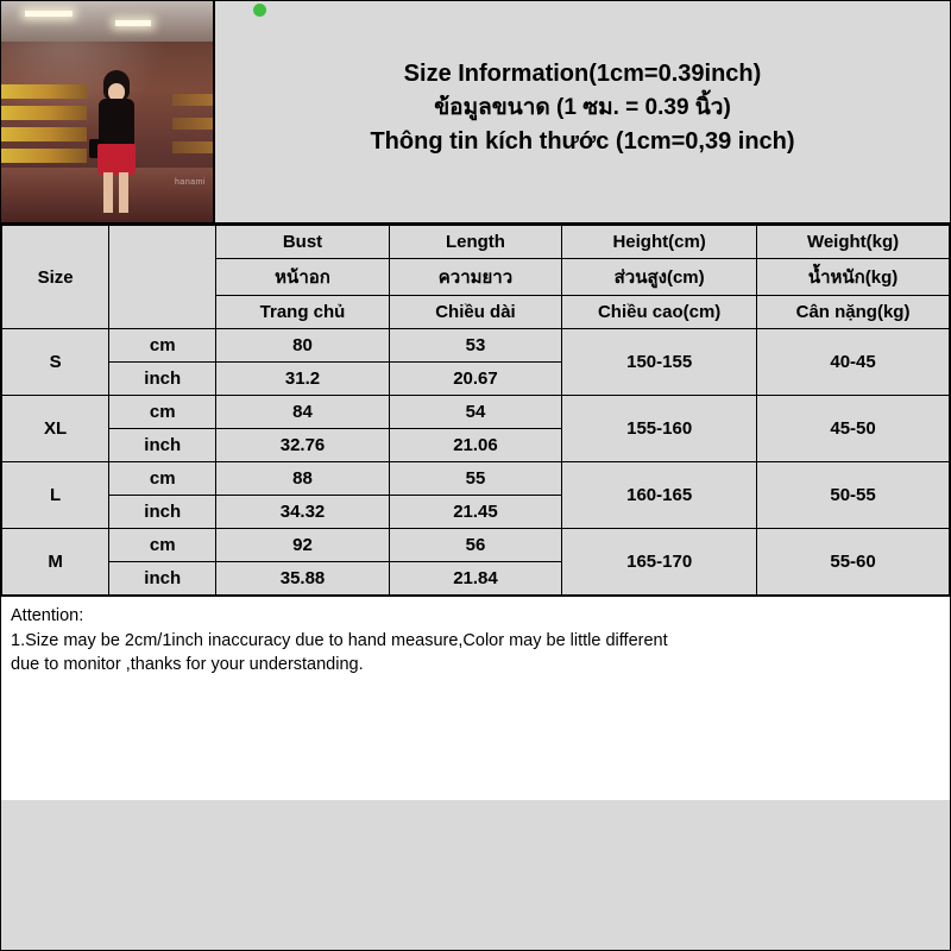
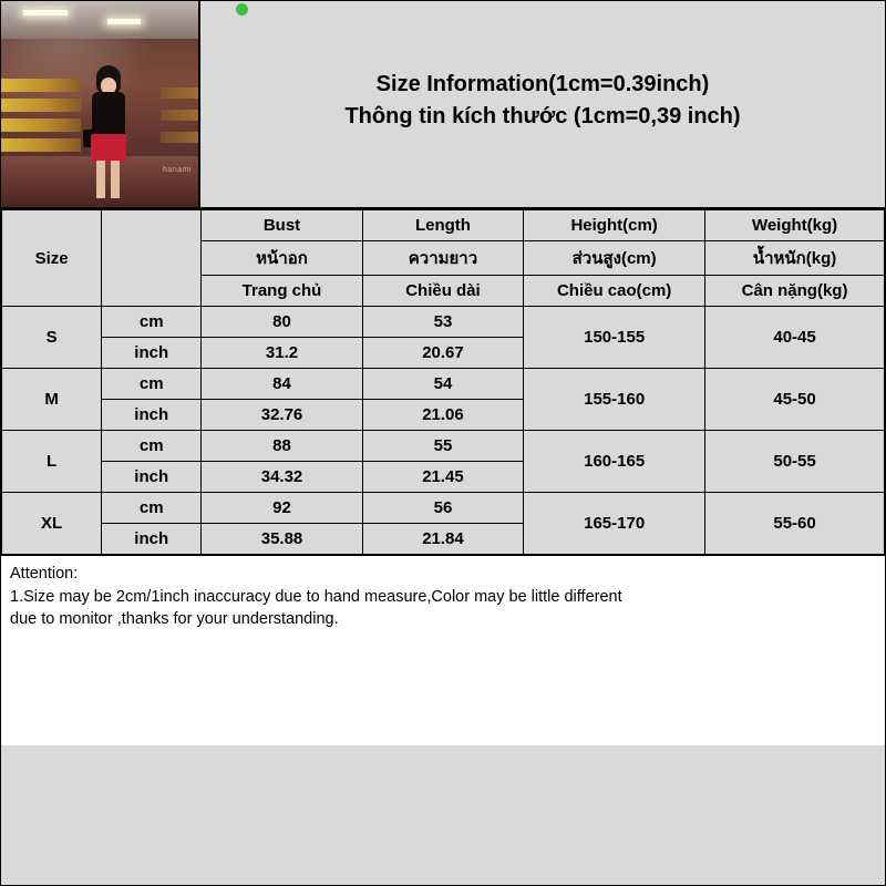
  Size Information(1cm=0.39inch)
- ข้อมูลขนาด (1 ซม. = 0.39 นิ้ว)
  Thông tin kích thước (1cm=0,39 inch)
  Size		Bust	Length	Height(cm)	Weight(kg)
  หน้าอก	ความยาว	ส่วนสูง(cm)	น้ำหนัก(kg)
  Trang chủ	Chiều dài	Chiều cao(cm)	Cân nặng(kg)
  S	cm	80	53	150-155	40-45
  inch	31.2	20.67
- XL	cm	84	54	155-160	45-50
+ M	cm	84	54	155-160	45-50
  inch	32.76	21.06
  L	cm	88	55	160-165	50-55
  inch	34.32	21.45
- M	cm	92	56	165-170	55-60
+ XL	cm	92	56	165-170	55-60
  inch	35.88	21.84
  Attention:
  1.Size may be 2cm/1inch inaccuracy due to hand measure,Color may be little different
  due to monitor ,thanks for your understanding.
